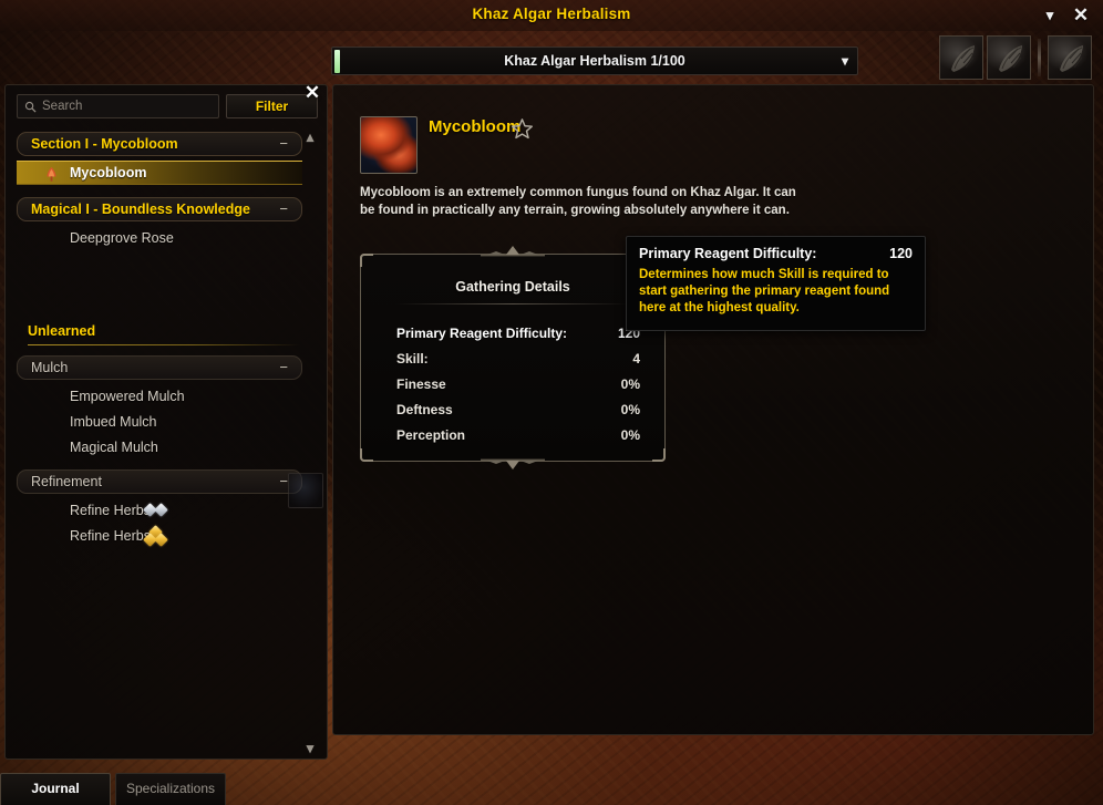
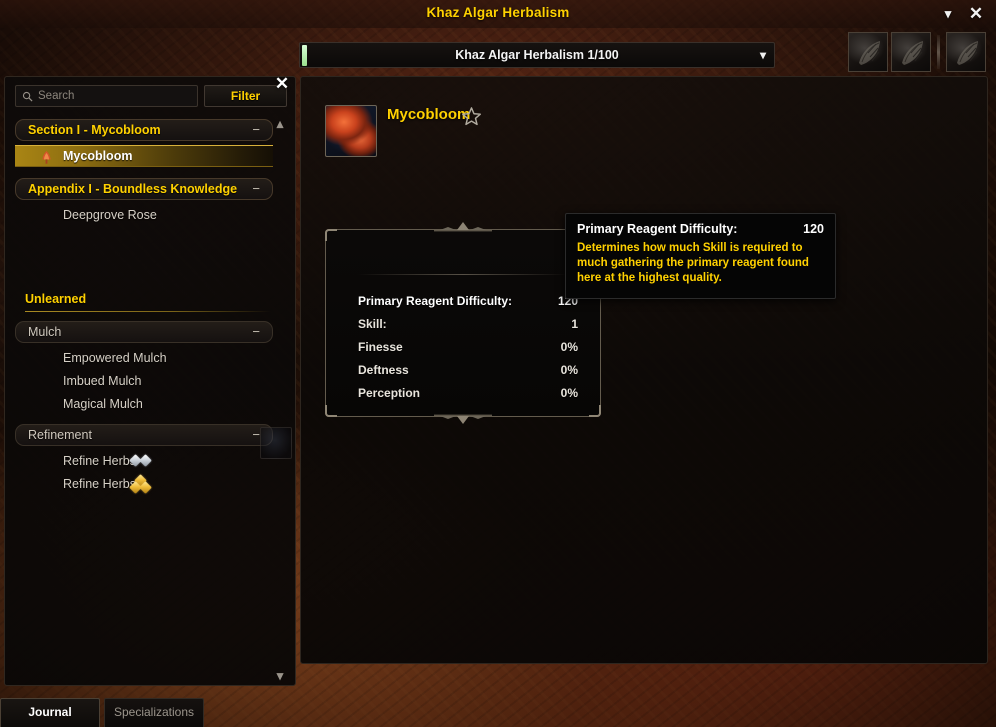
  Khaz Algar Herbalism
  ▾
  ✕
  Khaz Algar Herbalism 1/100
  ▾
  Search
  Filter
  ▴
  ▾
  Section I - Mycobloom
  −
  Mycobloom
- Magical I - Boundless Knowledge
+ Appendix I - Boundless Knowledge
  −
  Deepgrove Rose
  Unlearned
  Mulch
  −
  Empowered Mulch
  Imbued Mulch
  Magical Mulch
  Refinement
  −
  Refine Herb
  Refine Herb
  ✕
  Mycobloo
- Mycobloom is an extremely common fungus found on Khaz Algar. It can be found in practically any terrain, growing absolutely anywhere it can.
- Gathering Details
  Primary Reagent Difficulty:
  120
  Skill:
- 4
+ 1
  Finesse
  0%
  Deftness
  0%
  Perception
  0%
  Primary Reagent Difficulty:
  120
- Determines how much Skill is required to start gathering the primary reagent found here at the highest quality.
+ Determines how much Skill is required to much gathering the primary reagent found here at the highest quality.
  Journal
  Specializations
